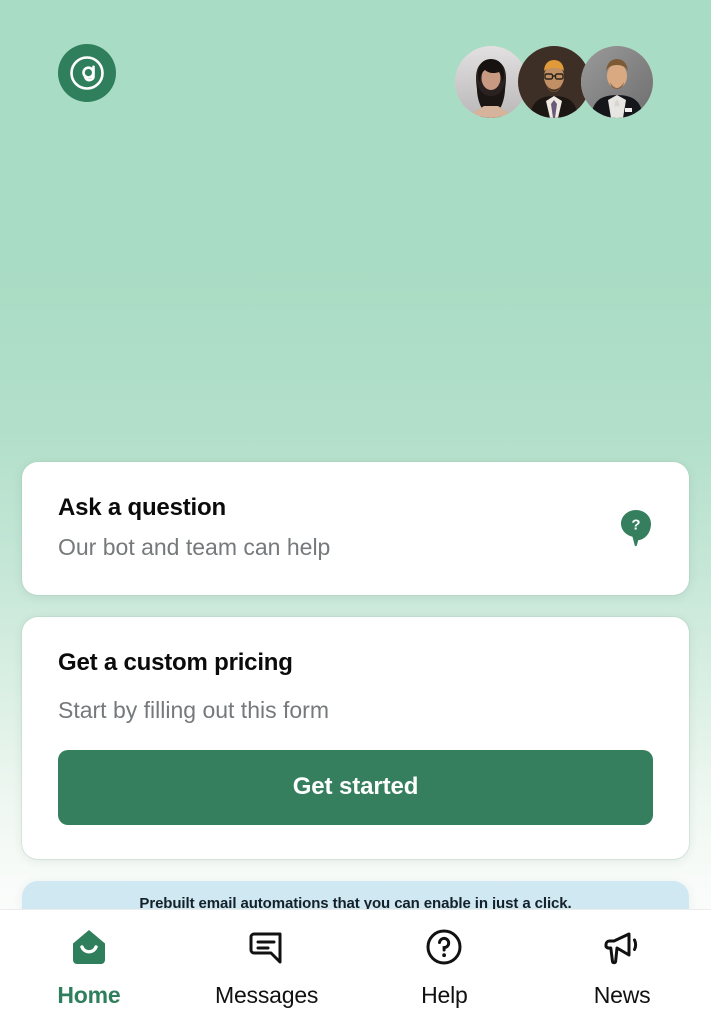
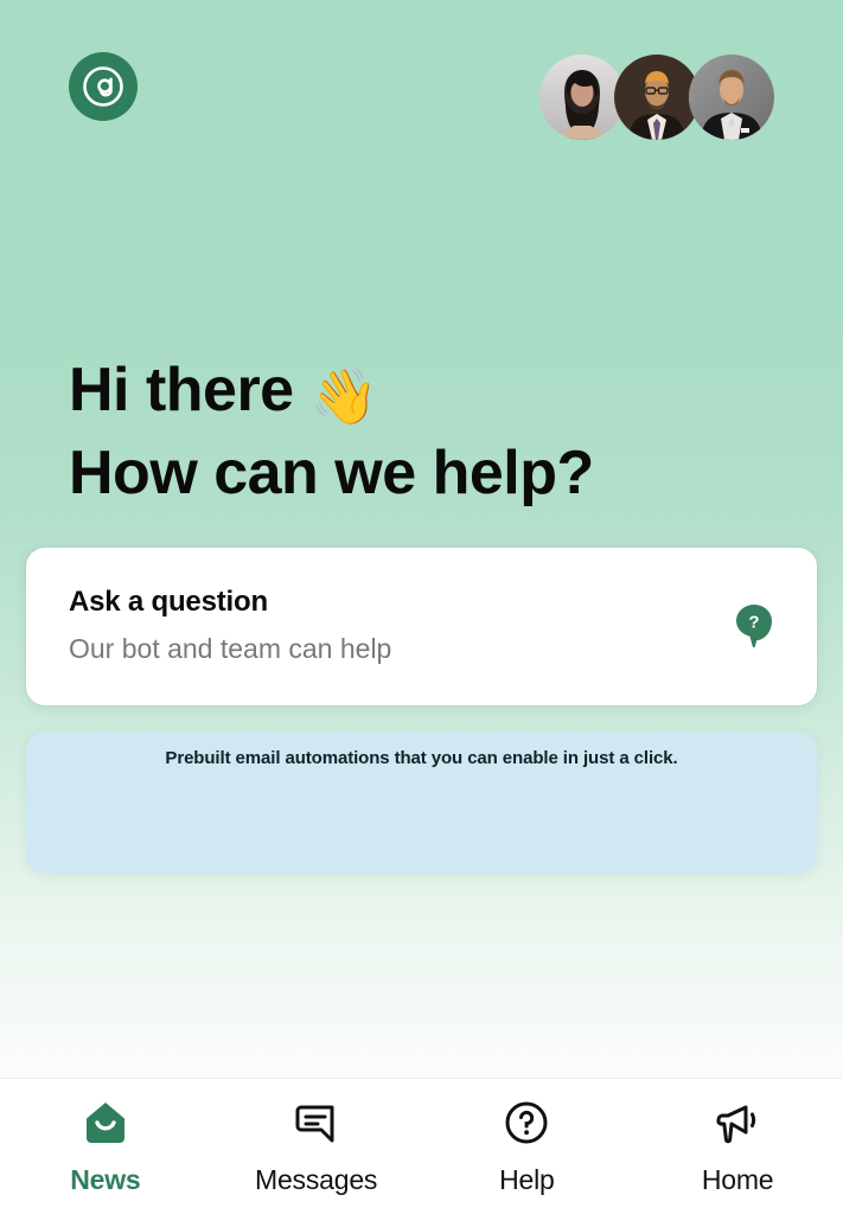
+ Hi there 👋
+ How can we help?
  Ask a question
  Our bot and team can help
  ?
- Get a custom pricing
- Start by filling out this form
- Get started
  Prebuilt email automations that you can enable in just a click.
- Home
+ News
  Messages
  Help
- News
+ Home
